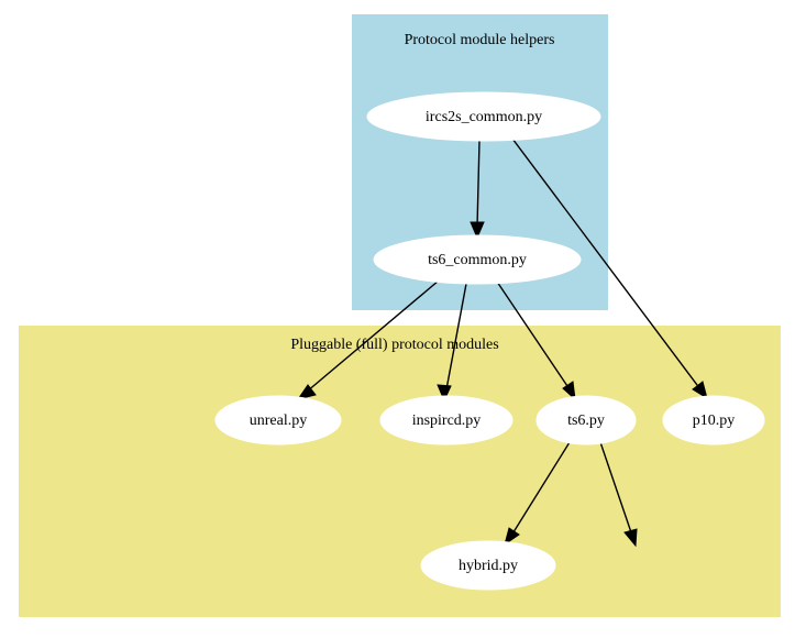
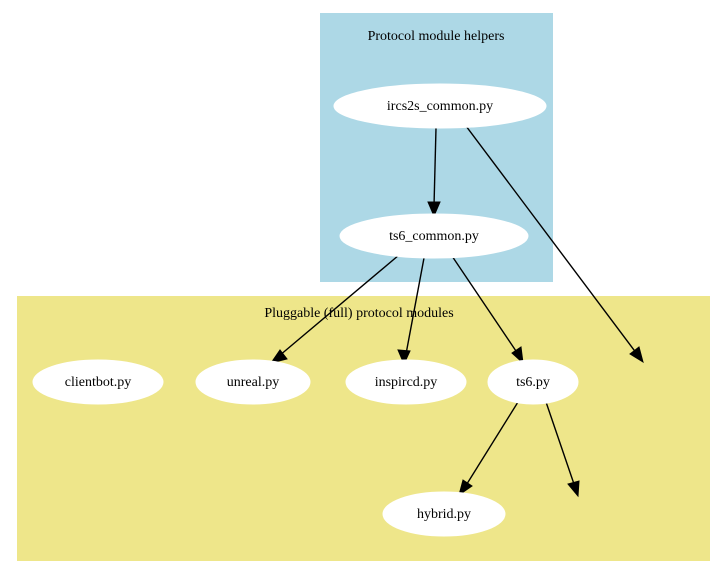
  Protocol module helpers
  Pluggable (full) protocol modules
  ircs2s_common.py
  ts6_common.py
+ clientbot.py
  unreal.py
  inspircd.py
  ts6.py
- p10.py
  hybrid.py
